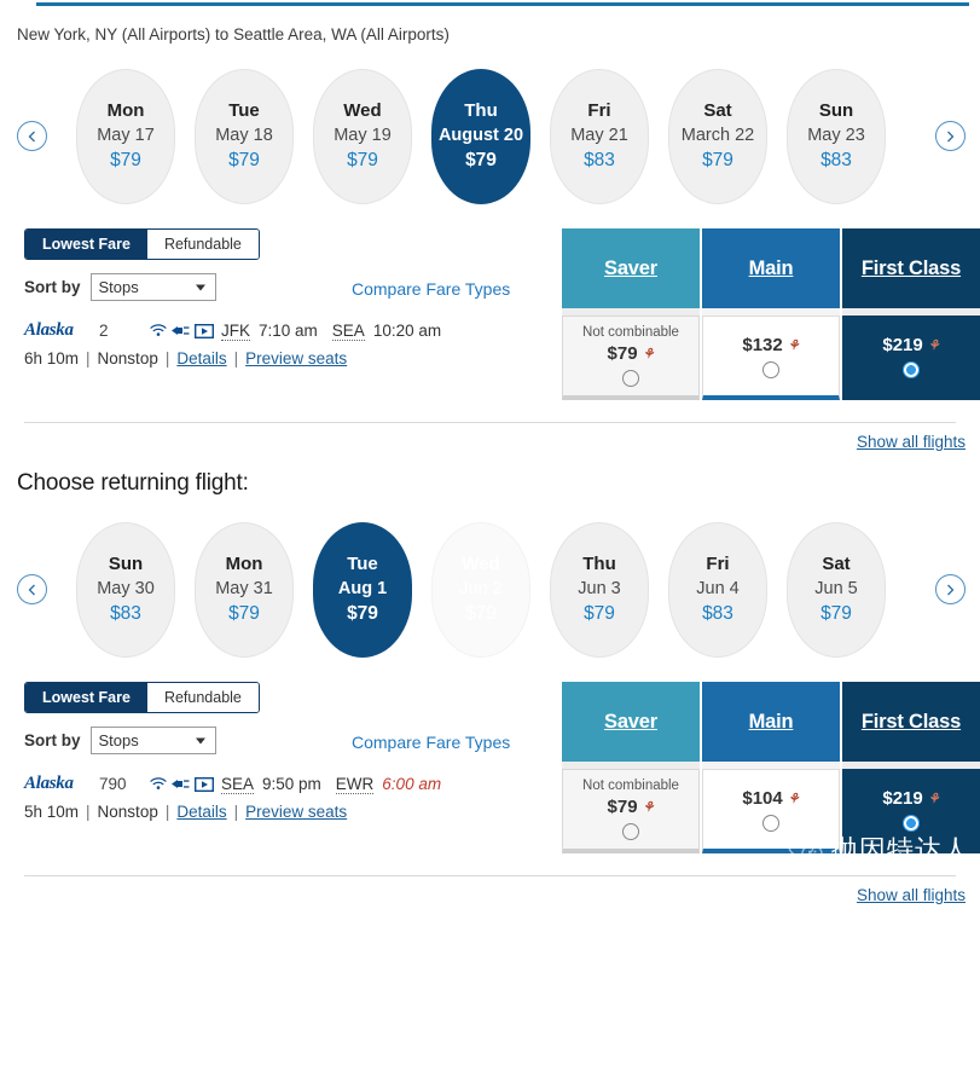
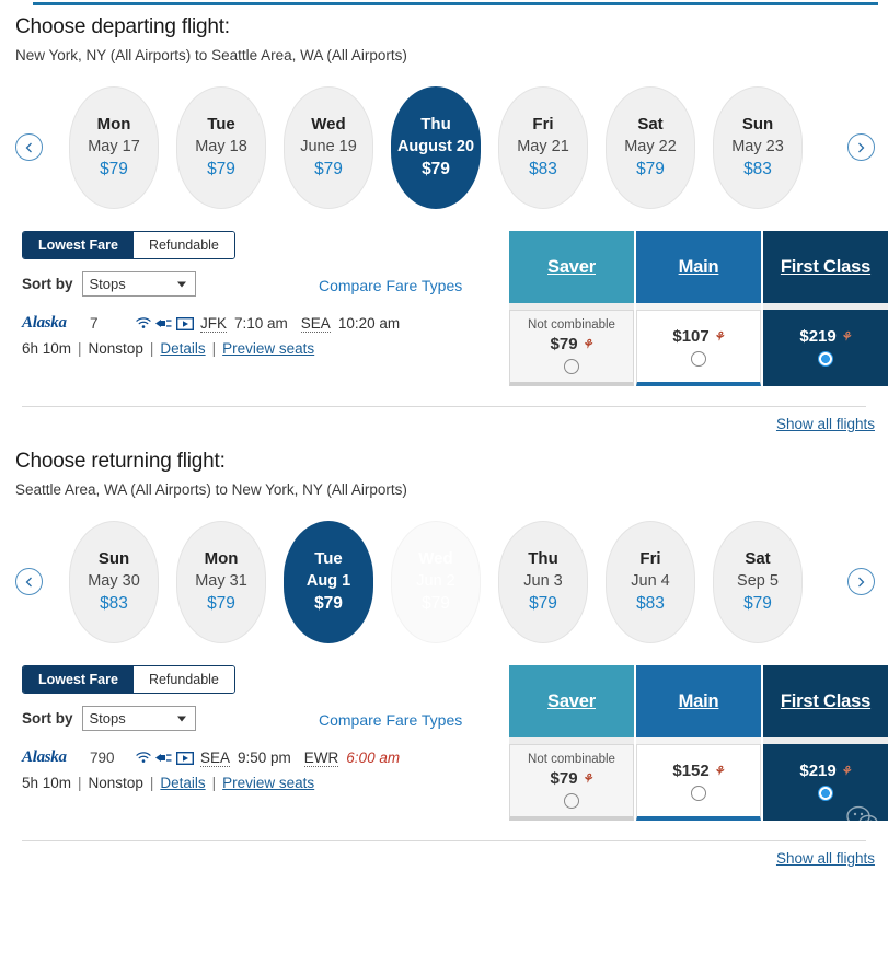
+ Choose departing flight:
  New York, NY (All Airports) to Seattle Area, WA (All Airports)
  Mon
  May 17
  $79
  Tue
  May 18
  $79
  Wed
- May 19
+ June 19
  $79
  Thu
  August 20
  $79
  Fri
  May 21
  $83
  Sat
- March 22
+ May 22
  $79
  Sun
  May 23
  $83
  Lowest Fare
  Refundable
  Sort by
  Stops
  Compare Fare Types
  Saver
  Main
  First Class
  Alaska
- 2
+ 7
  JFK
  7:10 am
  SEA
  10:20 am
  6h 10m
  |
  Nonstop
  |
  Details
  |
  Preview seats
  Not combinable
  $79
  ⚘
- $132
+ $107
  ⚘
  $219
  ⚘
  Show all flights
  Choose returning flight:
+ Seattle Area, WA (All Airports) to New York, NY (All Airports)
  Sun
  May 30
  $83
  Mon
  May 31
  $79
  Tue
  Aug 1
  $79
  Thu
  Jun 3
  $79
  Fri
  Jun 4
  $83
  Sat
- Jun 5
+ Sep 5
  $79
  Lowest Fare
  Refundable
  Sort by
  Stops
  Compare Fare Types
  Saver
  Main
  First Class
  Alaska
  790
  SEA
  9:50 pm
  EWR
  6:00 am
  5h 10m
  |
  Nonstop
  |
  Details
  |
  Preview seats
  Not combinable
  $79
  ⚘
- $104
+ $152
  ⚘
  $219
  ⚘
  Show all flights
- 抛因特达人
